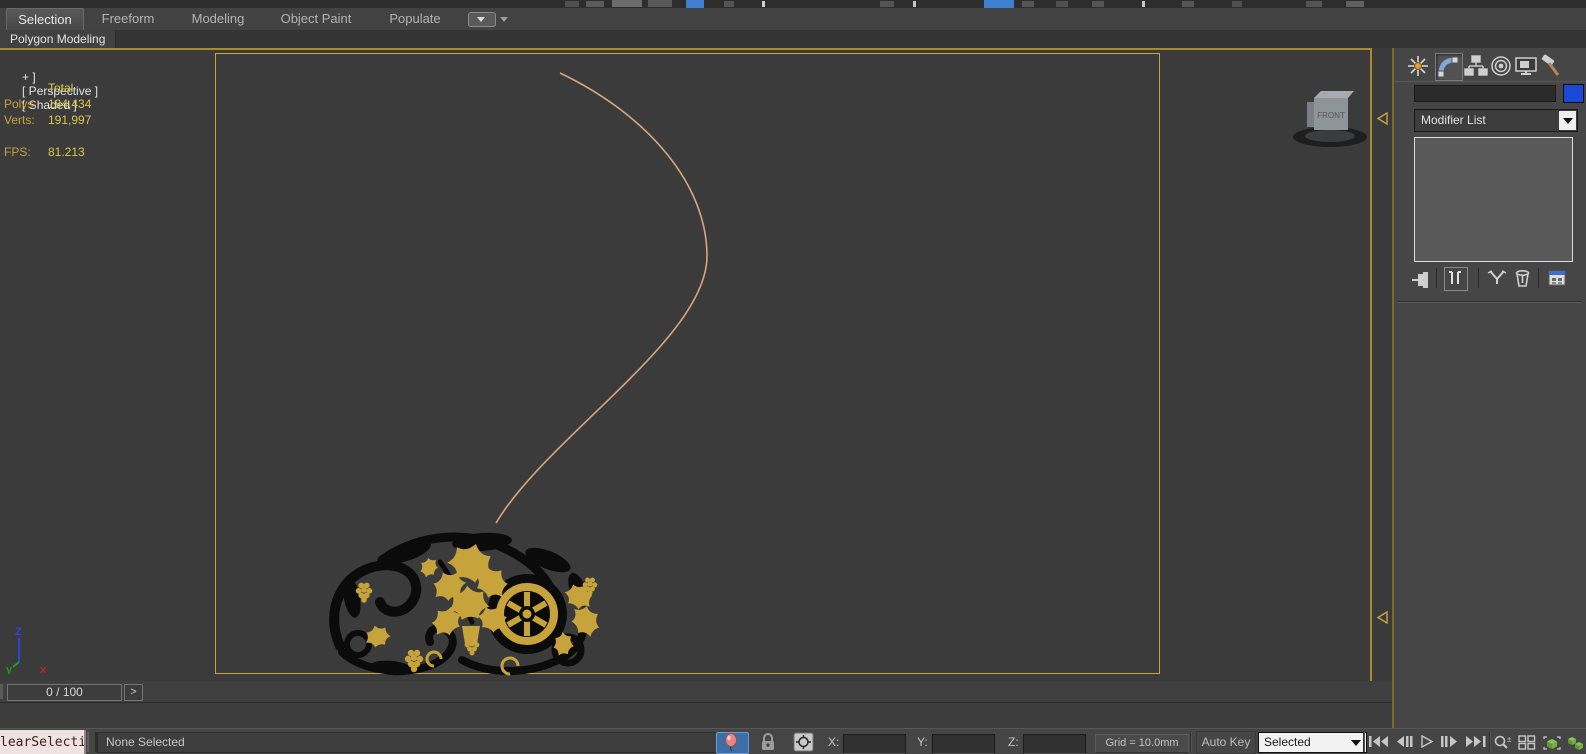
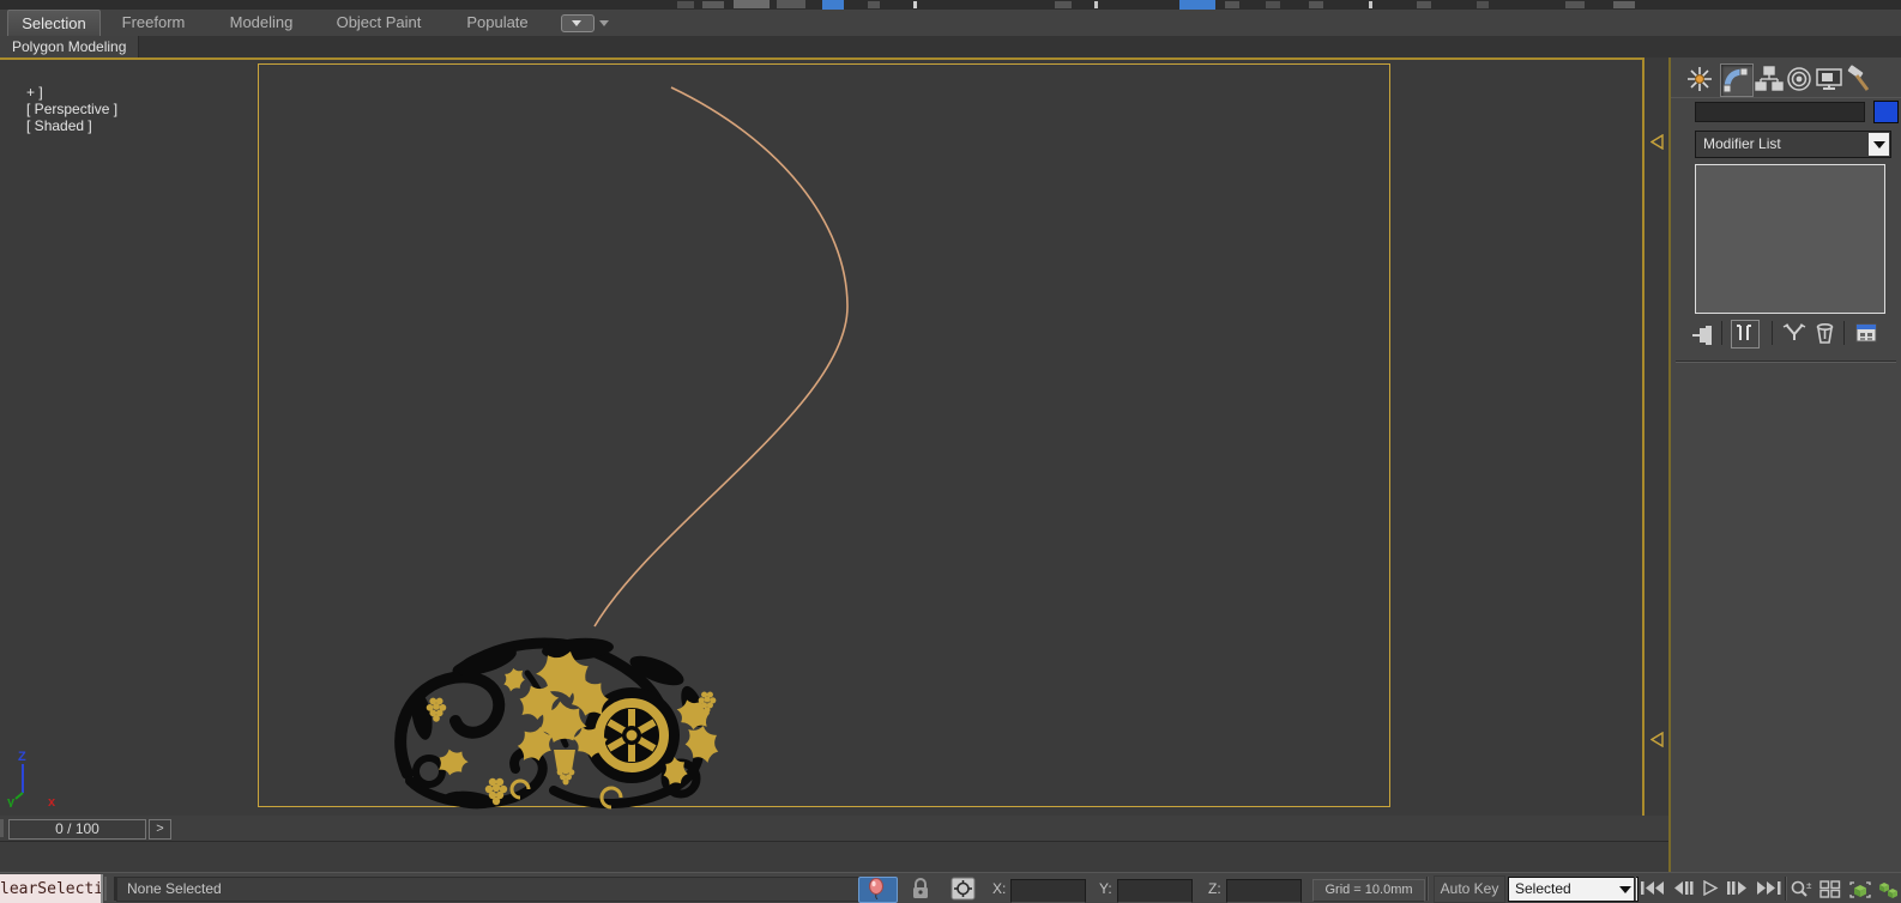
  Selection
  Freeform
  Modeling
  Object Paint
  Populate
  Polygon Modeling
  + ] [ Perspective ] [ Shaded ]
- Total
- Polys: 184,434
- Verts: 191,997
- FPS: 81.213
- FRONT
  Z
  y
  x
  Modifier List
  0 / 100
  >
  learSelecti
  None Selected
  X:
  Y:
  Z:
  Grid = 10.0mm
  Auto Key
  Selected
  ±
